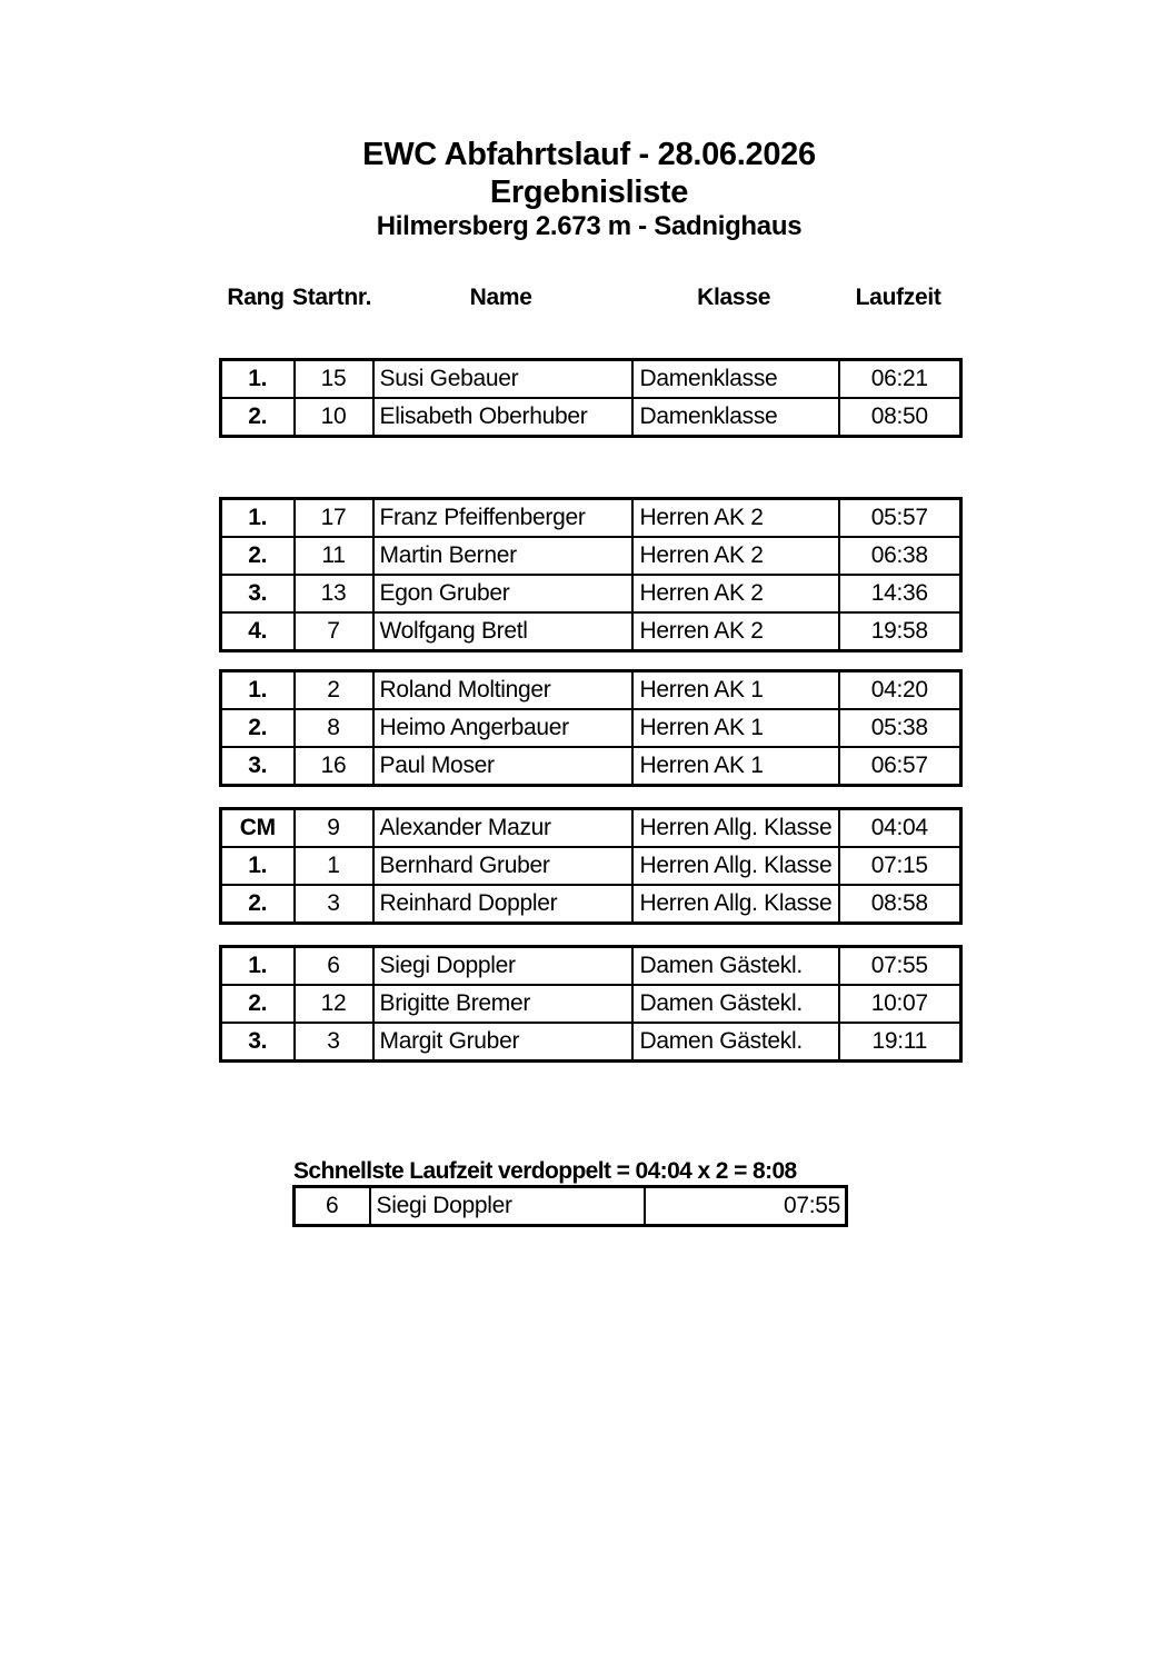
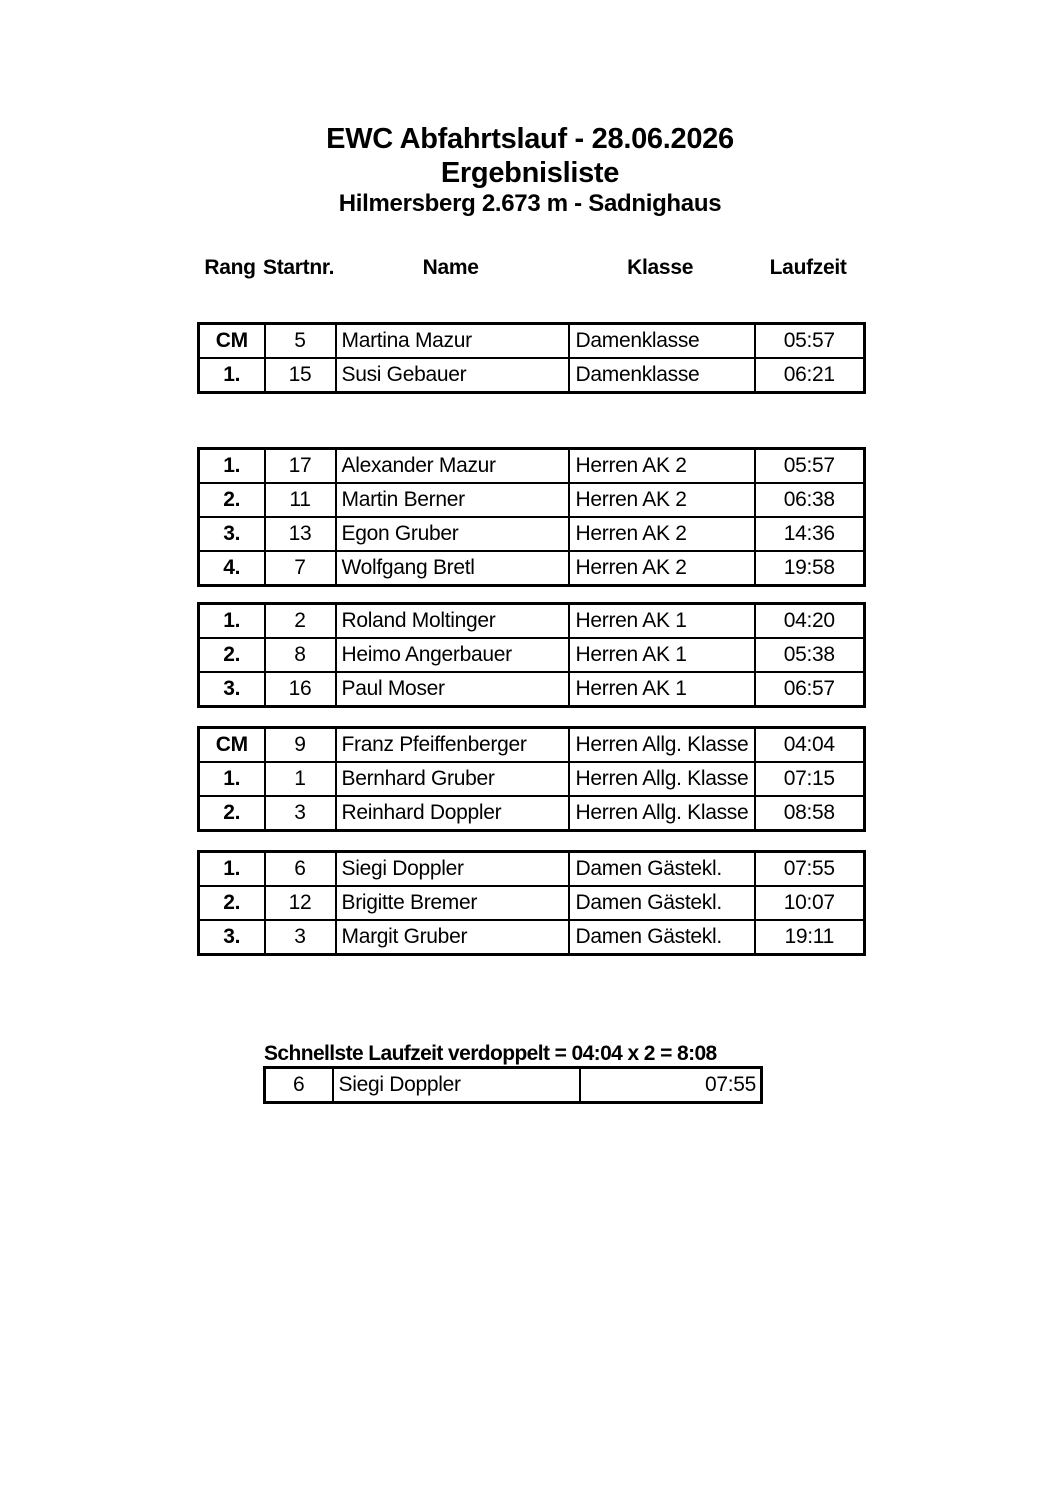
  EWC Abfahrtslauf - 28.06.2026
  Ergebnisliste
  Hilmersberg 2.673 m - Sadnighaus
  Rang	Startnr.	Name	Klasse	Laufzeit
+ CM	5	Martina Mazur	Damenklasse	05:57
  1.	15	Susi Gebauer	Damenklasse	06:21
- 2.	10	Elisabeth Oberhuber	Damenklasse	08:50
- 1.	17	Franz Pfeiffenberger	Herren AK 2	05:57
+ 1.	17	Alexander Mazur	Herren AK 2	05:57
  2.	11	Martin Berner	Herren AK 2	06:38
  3.	13	Egon Gruber	Herren AK 2	14:36
  4.	7	Wolfgang Bretl	Herren AK 2	19:58
  1.	2	Roland Moltinger	Herren AK 1	04:20
  2.	8	Heimo Angerbauer	Herren AK 1	05:38
  3.	16	Paul Moser	Herren AK 1	06:57
- CM	9	Alexander Mazur	Herren Allg. Klasse	04:04
+ CM	9	Franz Pfeiffenberger	Herren Allg. Klasse	04:04
  1.	1	Bernhard Gruber	Herren Allg. Klasse	07:15
  2.	3	Reinhard Doppler	Herren Allg. Klasse	08:58
  1.	6	Siegi Doppler	Damen Gästekl.	07:55
  2.	12	Brigitte Bremer	Damen Gästekl.	10:07
  3.	3	Margit Gruber	Damen Gästekl.	19:11
  Schnellste Laufzeit verdoppelt = 04:04 x 2 = 8:08
  6	Siegi Doppler	07:55
